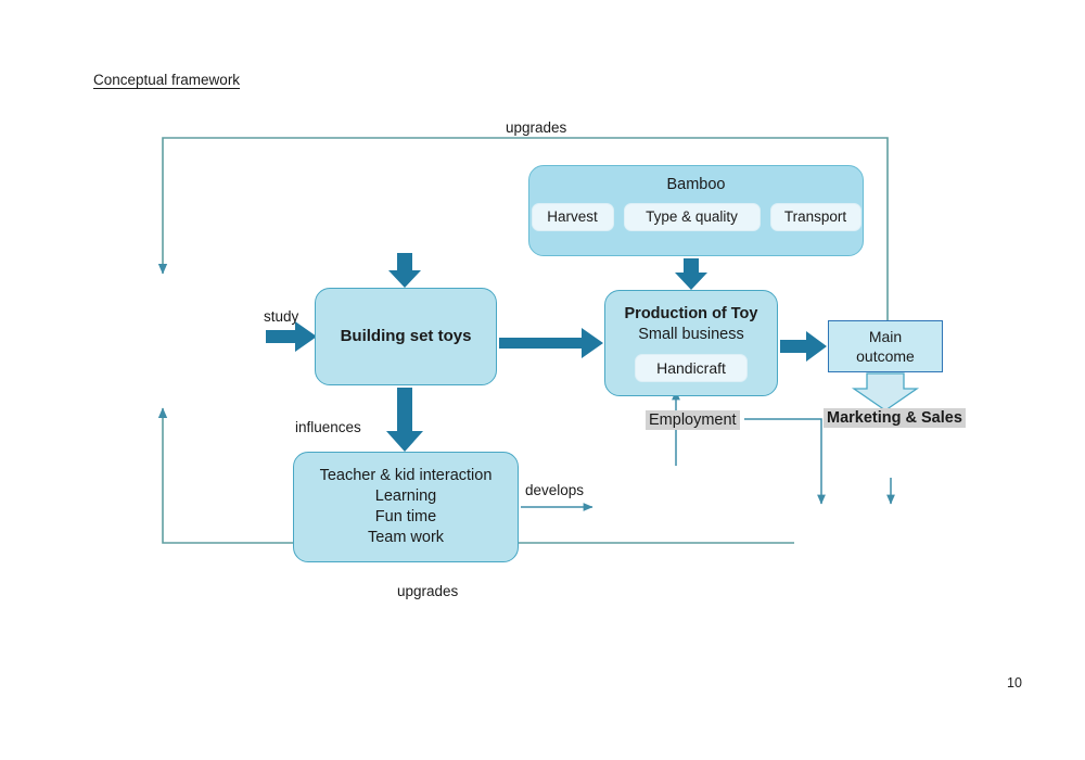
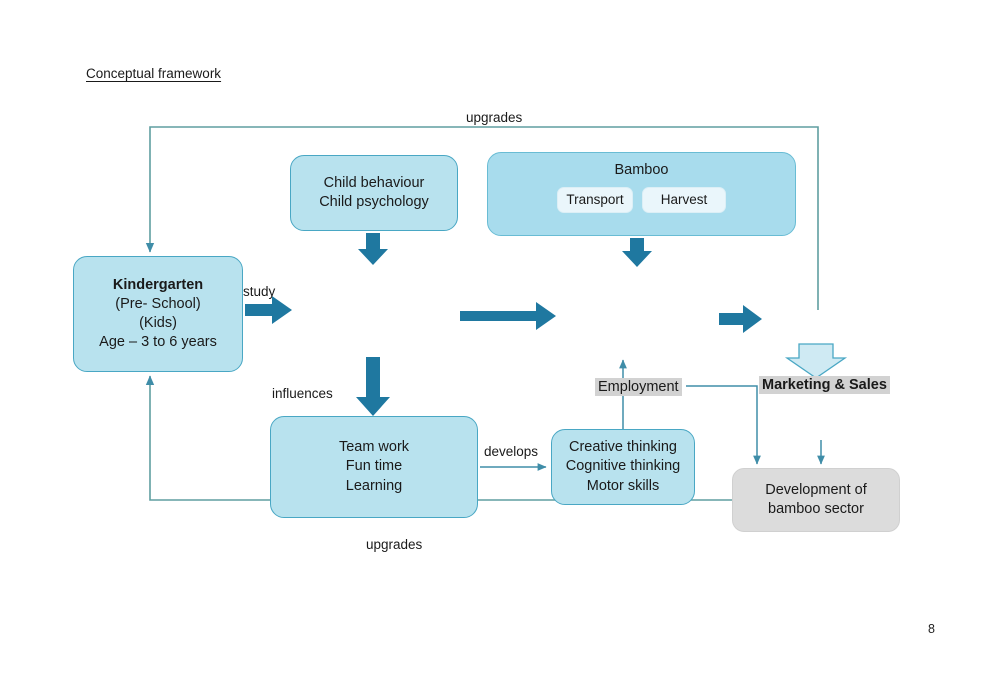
  Conceptual framework
- 10
+ 8
+ Kindergarten
+ (Pre- School)
+ (Kids)
+ Age – 3 to 6 years
+ Child behaviour
+ Child psychology
  Bamboo
- Harvest
+ Transport
- Type & quality
- Transport
+ Harvest
- Building set toys
- Production of Toy
- Small business
- Handicraft
- Main
- outcome
- Teacher & kid interaction
- Learning
+ Team work
  Fun time
- Team work
+ Learning
+ Creative thinking
+ Cognitive thinking
+ Motor skills
+ Development of
+ bamboo sector
  upgrades
  upgrades
  study
  influences
  develops
  Employment
  Marketing & Sales
